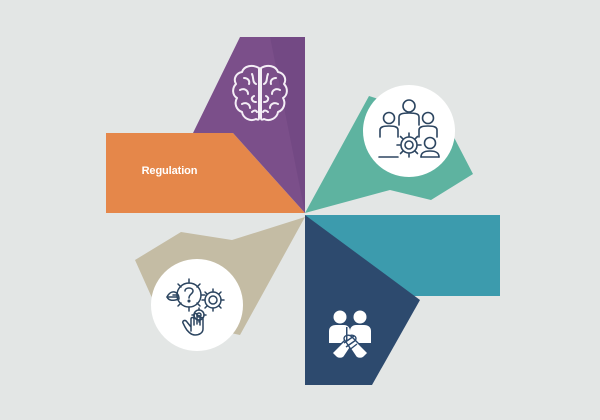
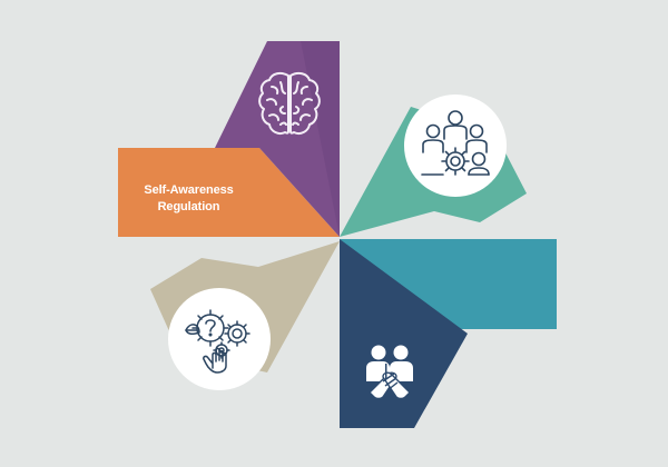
+ Self-Awareness
  Regulation
